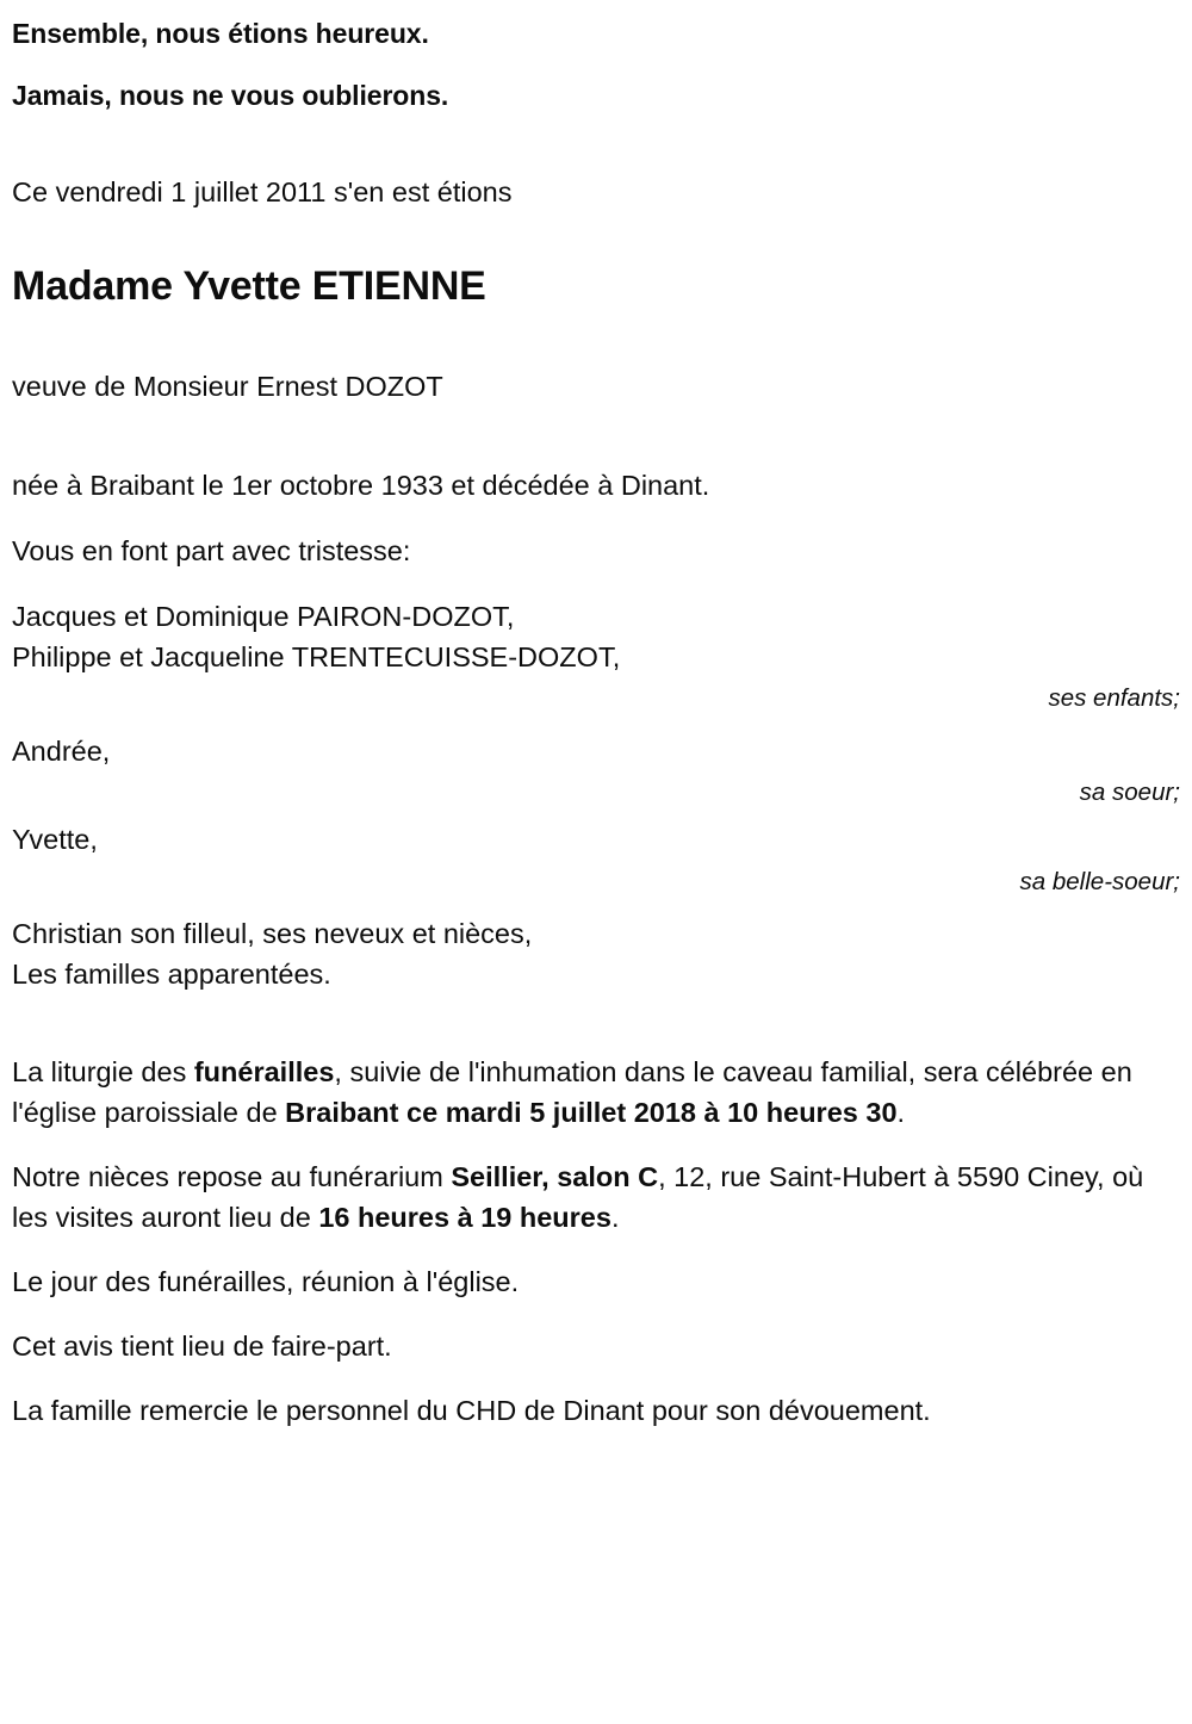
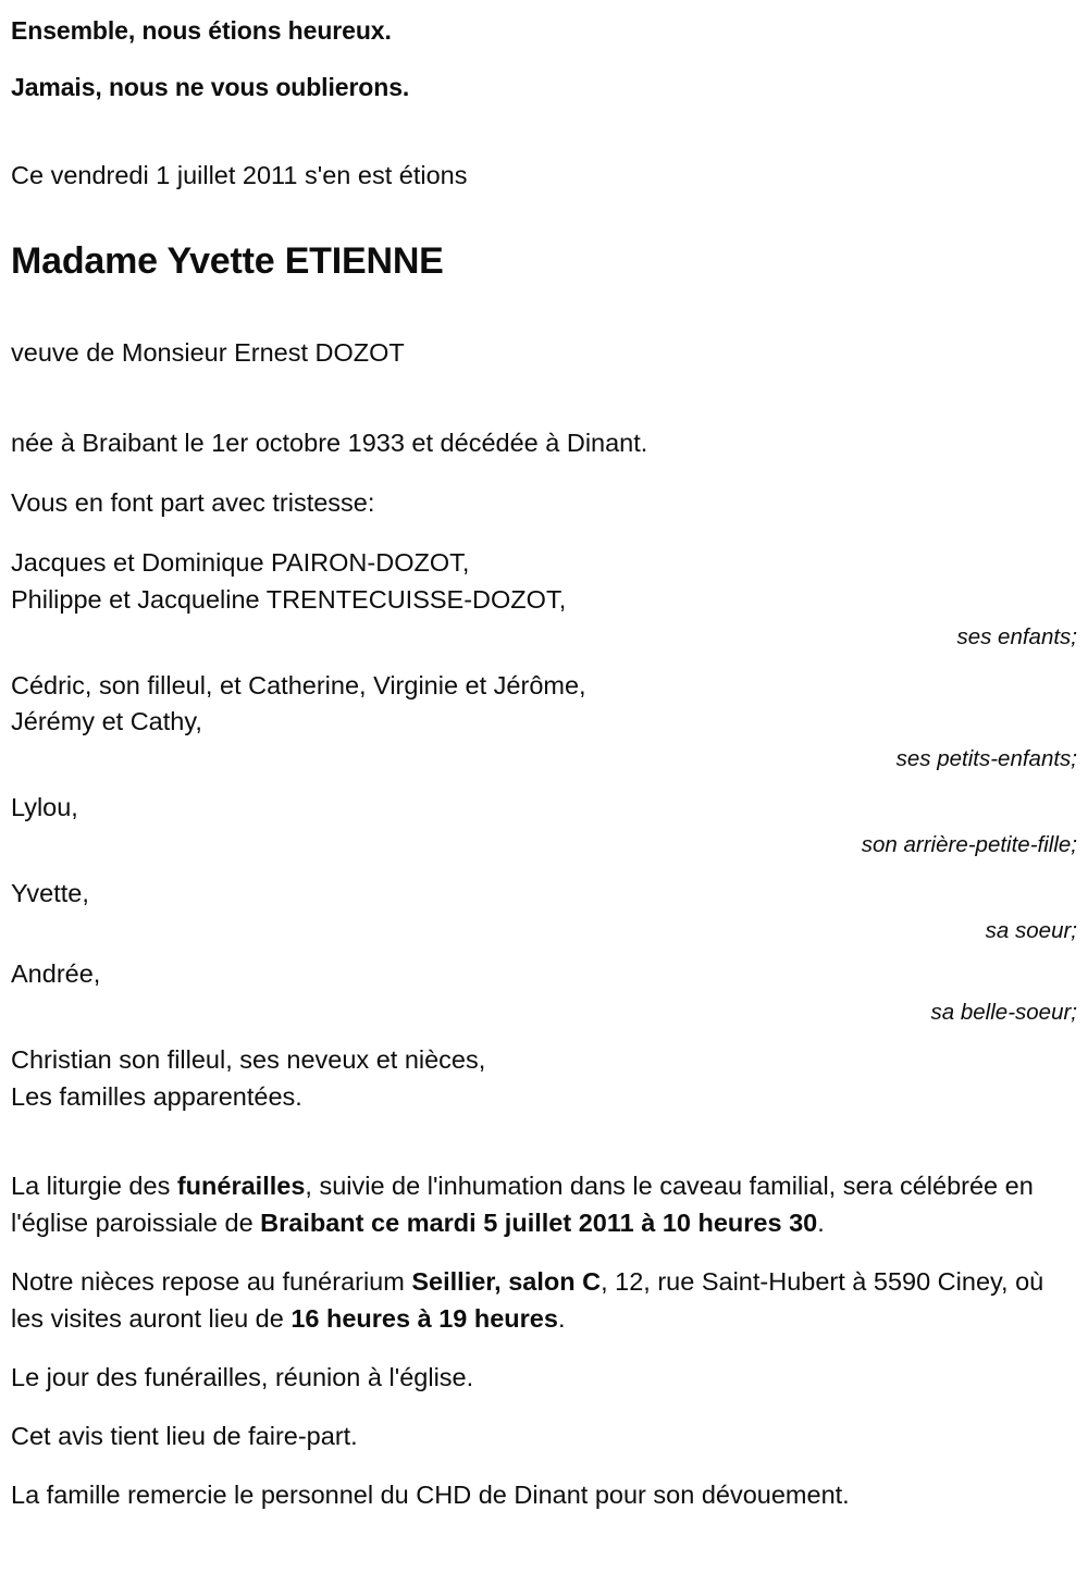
  Ensemble, nous étions heureux.
  Jamais, nous ne vous oublierons.
  Ce vendredi 1 juillet 2011 s'en est étions
  Madame Yvette ETIENNE
  veuve de Monsieur Ernest DOZOT
  née à Braibant le 1er octobre 1933 et décédée à Dinant.
  Vous en font part avec tristesse:
  Jacques et Dominique PAIRON-DOZOT,
  Philippe et Jacqueline TRENTECUISSE-DOZOT,
  ses enfants;
+ Cédric, son filleul, et Catherine, Virginie et Jérôme,
+ Jérémy et Cathy,
+ ses petits-enfants;
+ Lylou,
+ son arrière-petite-fille;
- Andrée,
+ Yvette,
  sa soeur;
- Yvette,
+ Andrée,
  sa belle-soeur;
  Christian son filleul, ses neveux et nièces,
  Les familles apparentées.
- La liturgie des funérailles, suivie de l'inhumation dans le caveau familial, sera célébrée en l'église paroissiale de Braibant ce mardi 5 juillet 2018 à 10 heures 30.
+ La liturgie des funérailles, suivie de l'inhumation dans le caveau familial, sera célébrée en l'église paroissiale de Braibant ce mardi 5 juillet 2011 à 10 heures 30.
  Notre nièces repose au funérarium Seillier, salon C, 12, rue Saint-Hubert à 5590 Ciney, où les visites auront lieu de 16 heures à 19 heures.
  Le jour des funérailles, réunion à l'église.
  Cet avis tient lieu de faire-part.
  La famille remercie le personnel du CHD de Dinant pour son dévouement.
